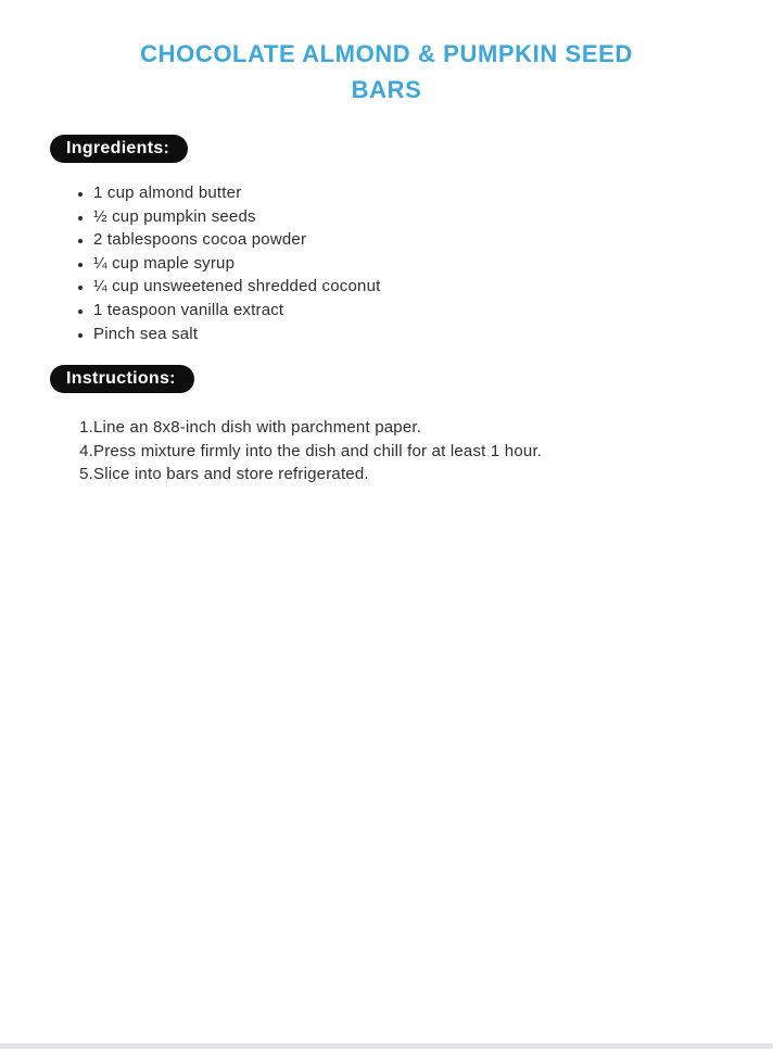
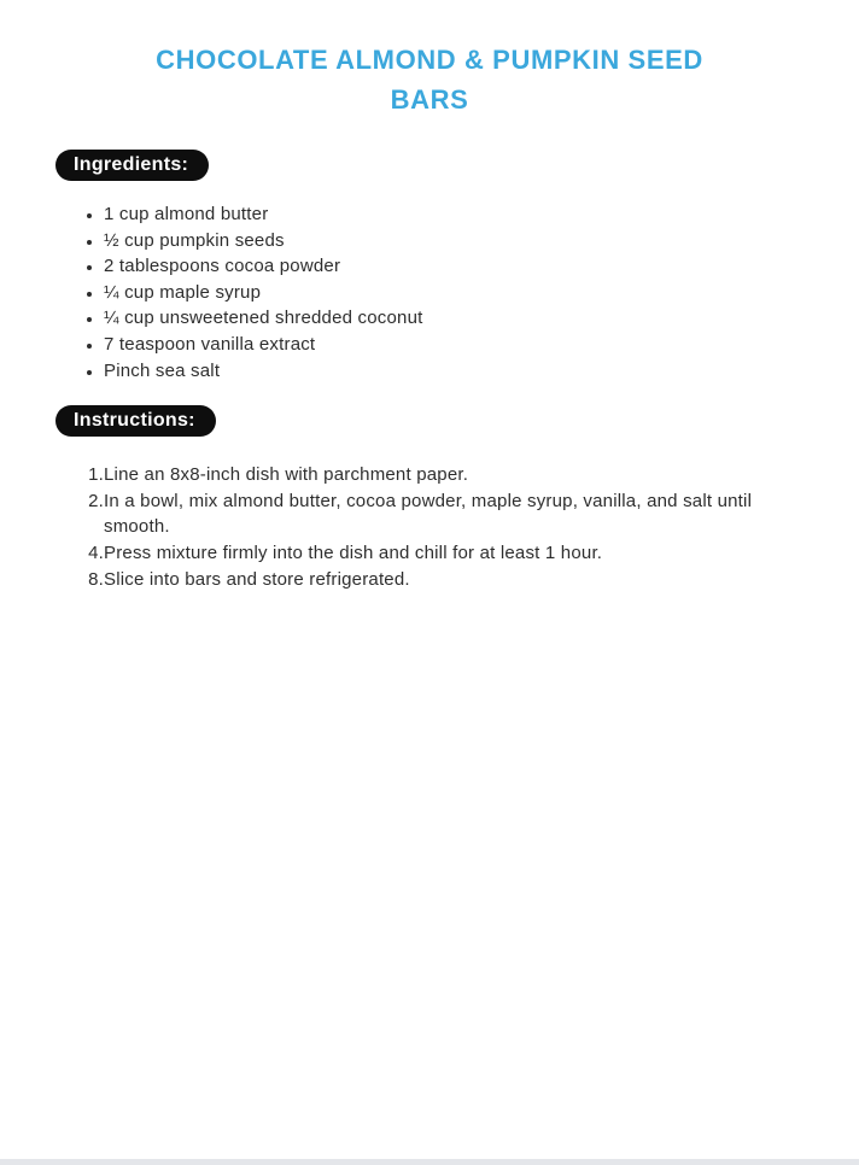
  CHOCOLATE ALMOND & PUMPKIN SEED
  BARS
  Ingredients:
  1 cup almond butter
  ½ cup pumpkin seeds
  2 tablespoons cocoa powder
  ¼ cup maple syrup
  ¼ cup unsweetened shredded coconut
- 1 teaspoon vanilla extract
+ 7 teaspoon vanilla extract
  Pinch sea salt
  Instructions:
  1.
  Line an 8x8-inch dish with parchment paper.
+ 2.
+ In a bowl, mix almond butter, cocoa powder, maple syrup, vanilla, and salt until smooth.
  4.
  Press mixture firmly into the dish and chill for at least 1 hour.
- 5.
+ 8.
  Slice into bars and store refrigerated.
